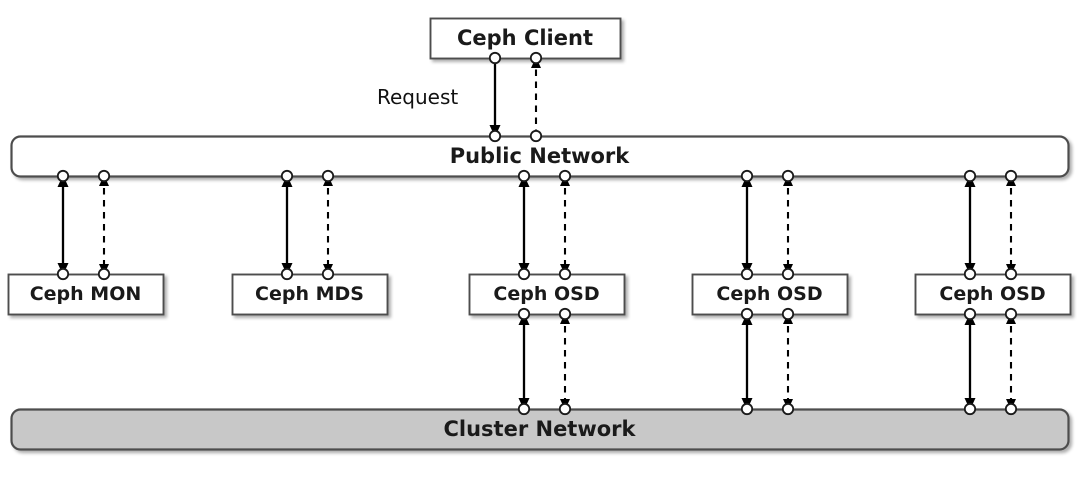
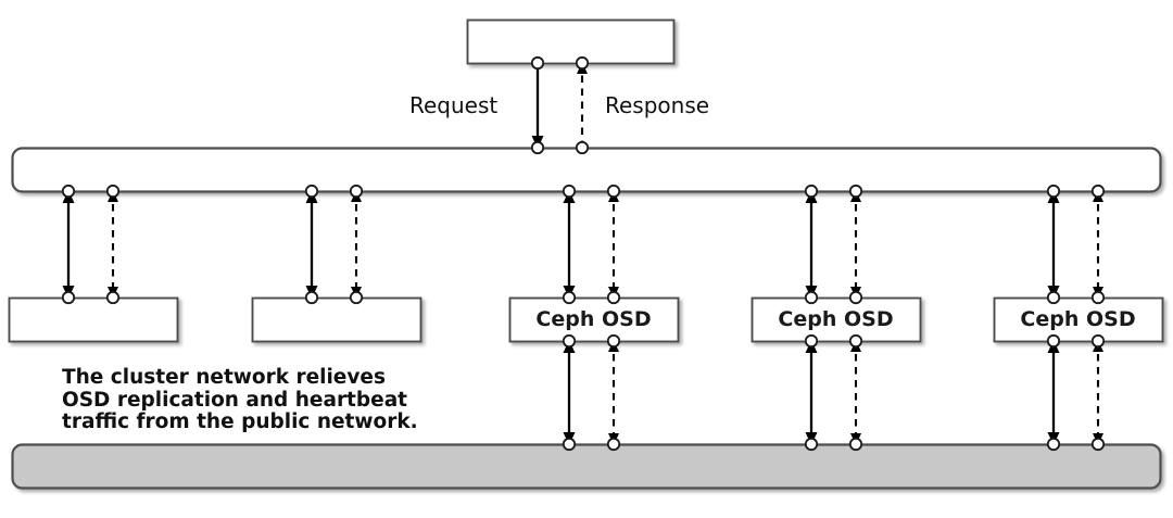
- Ceph Client
- Public Network
- Cluster Network
- Ceph MON
- Ceph MDS
  Ceph OSD
  Ceph OSD
  Ceph OSD
  Request
+ Response
+ The cluster network relieves
+ OSD replication and heartbeat
+ traffic from the public network.
